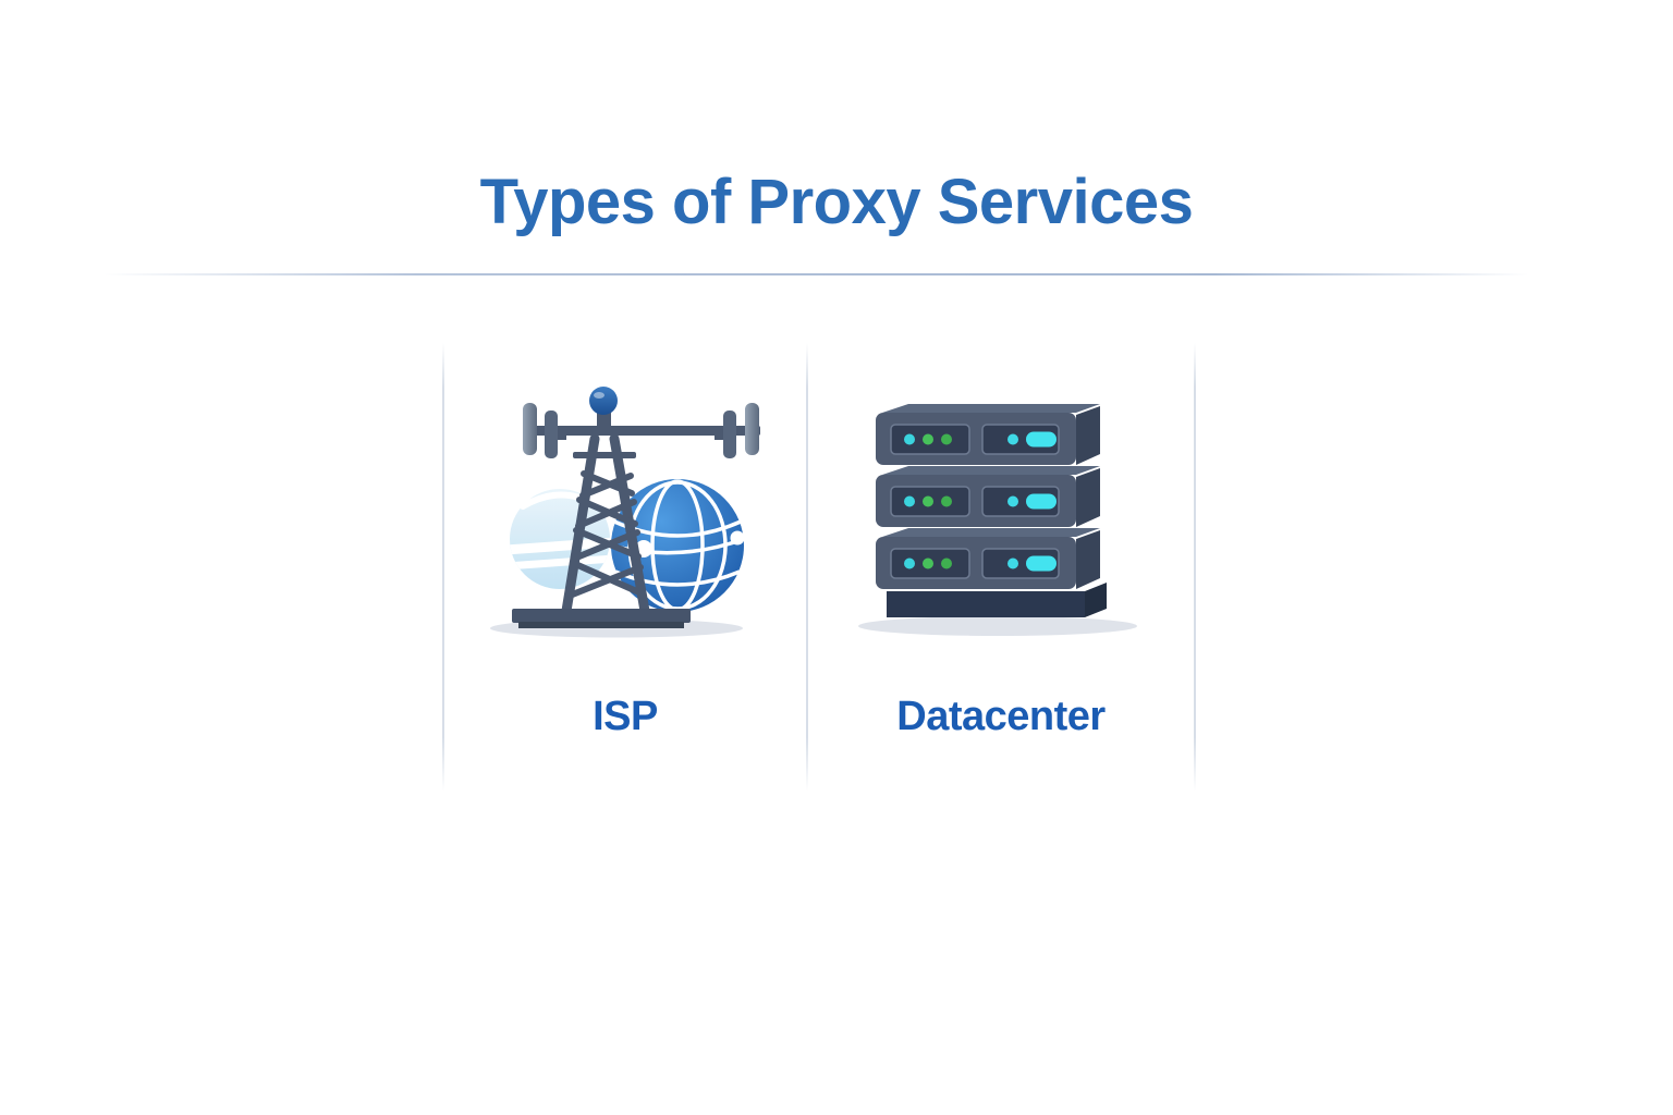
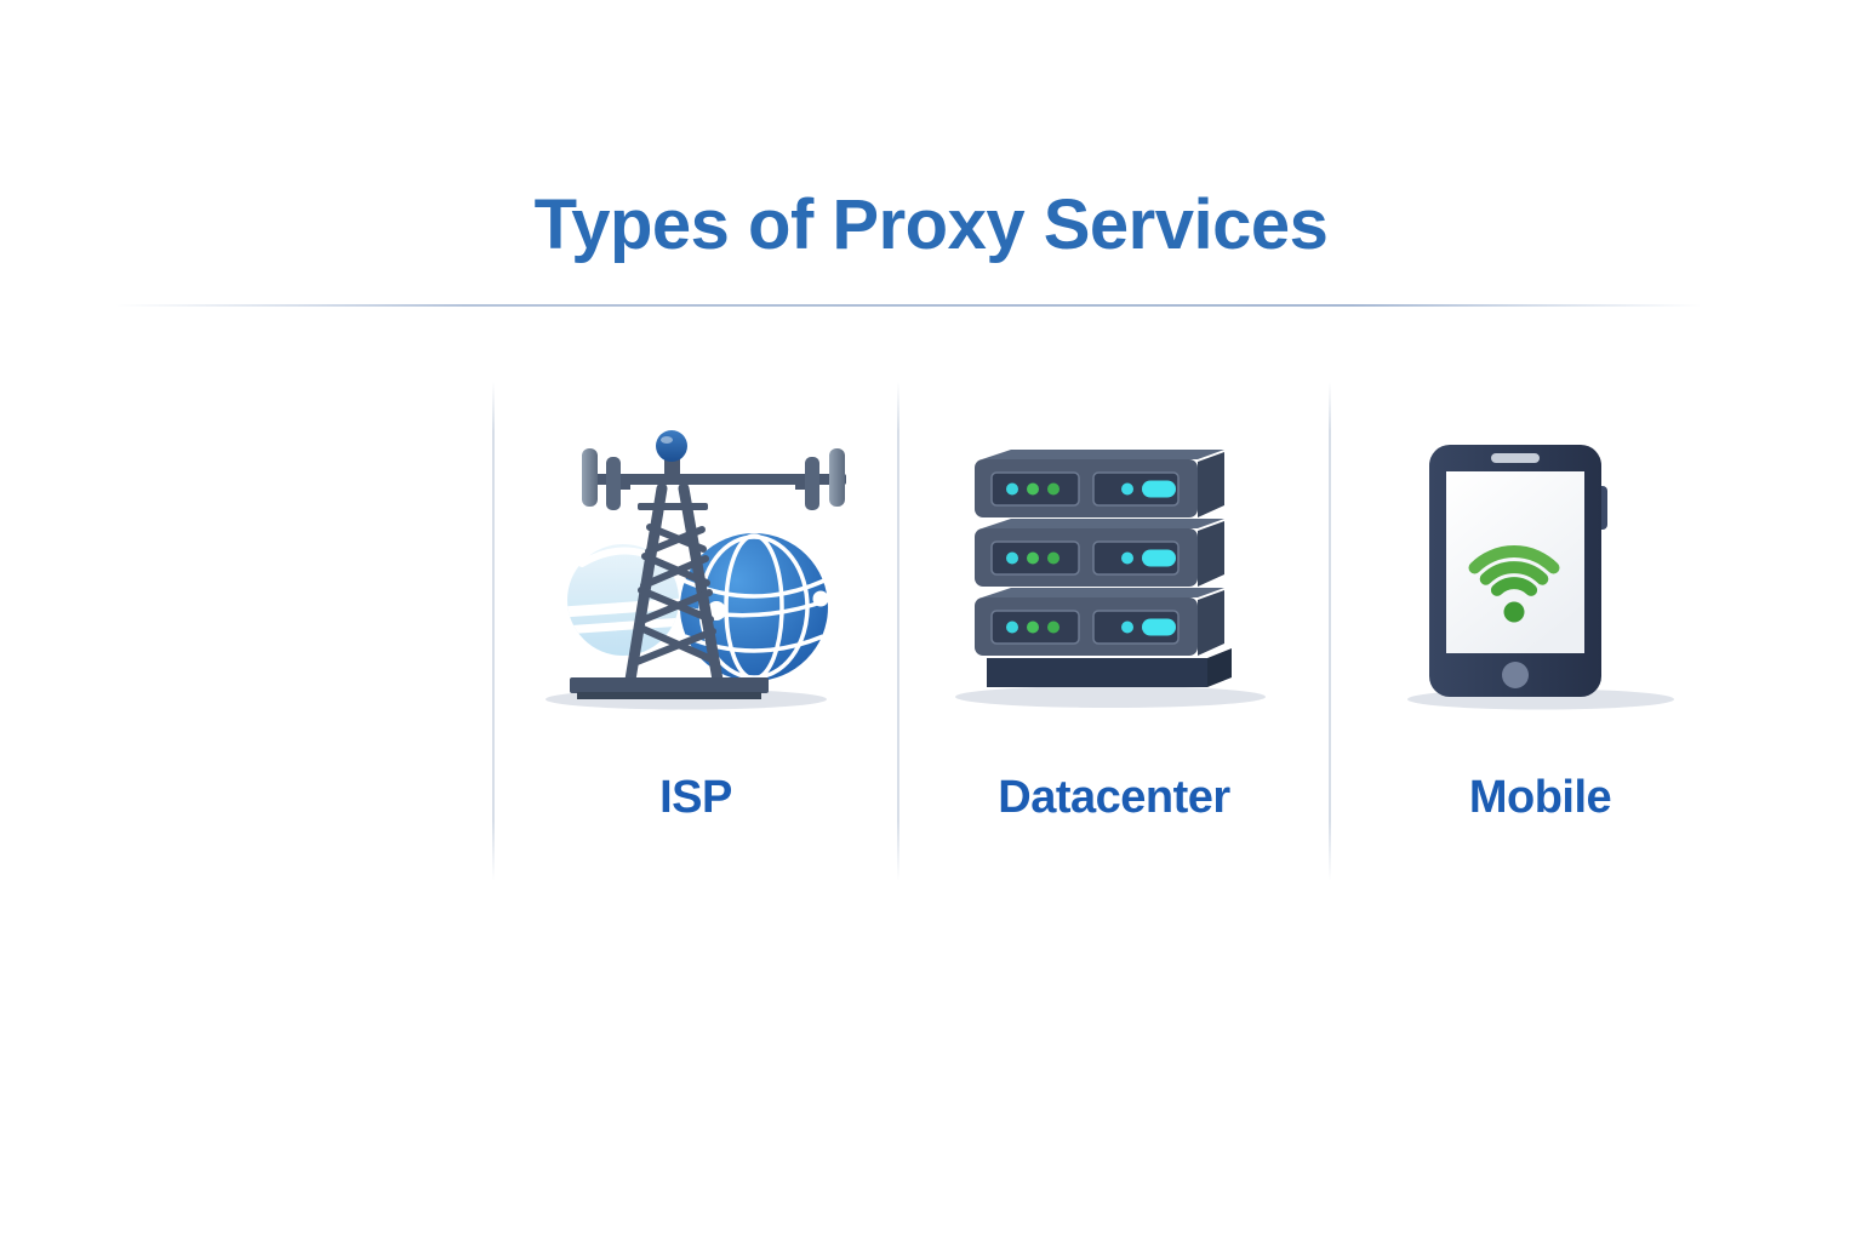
  Types of Proxy Services
  ISP
  Datacenter
+ Mobile
